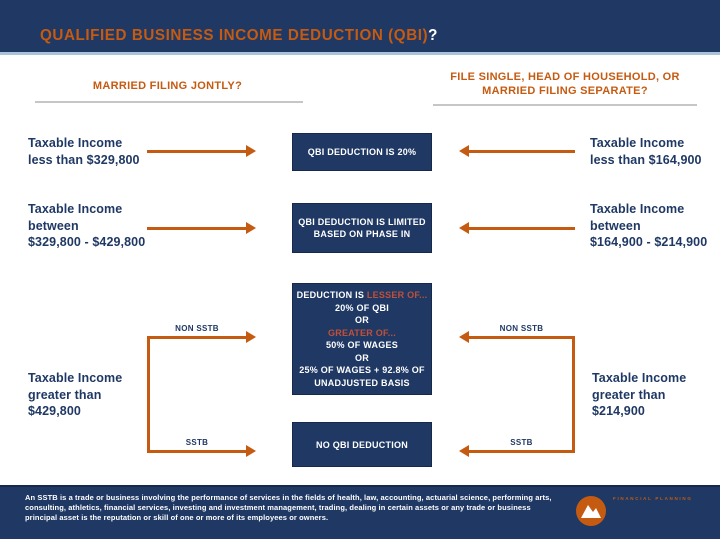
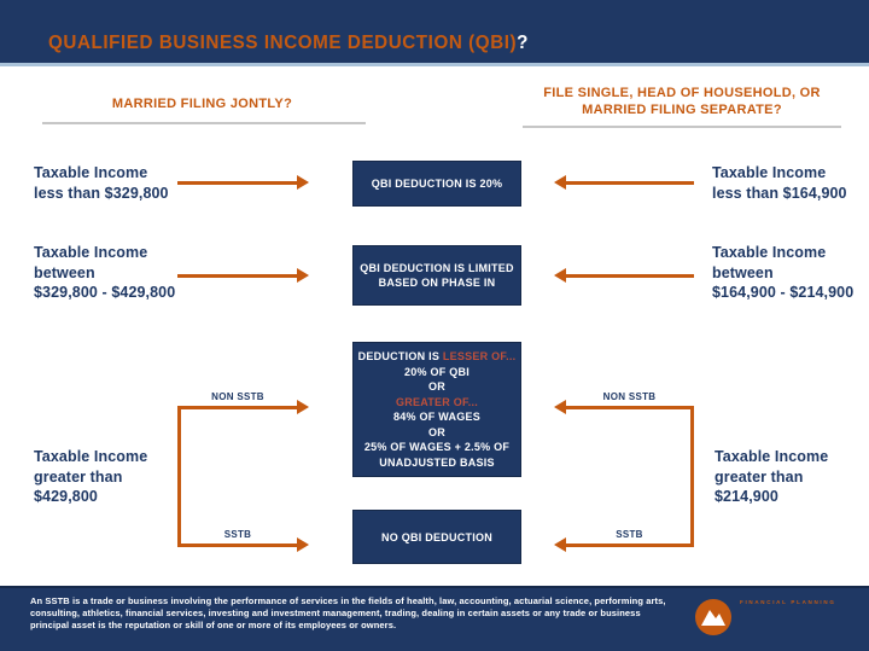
  QUALIFIED BUSINESS INCOME DEDUCTION (QBI)?
  MARRIED FILING JONTLY?
  FILE SINGLE, HEAD OF HOUSEHOLD, OR
  MARRIED FILING SEPARATE?
  Taxable Income
  less than $329,800
  Taxable Income
  between
  $329,800 - $429,800
  Taxable Income
  greater than
  $429,800
  Taxable Income
  less than $164,900
  Taxable Income
  between
  $164,900 - $214,900
  Taxable Income
  greater than
  $214,900
  QBI DEDUCTION IS 20%
  QBI DEDUCTION IS LIMITED
  BASED ON PHASE IN
  DEDUCTION IS LESSER OF...
  20% OF QBI
  OR
  GREATER OF...
- 50% OF WAGES
+ 84% OF WAGES
  OR
- 25% OF WAGES + 92.8% OF
+ 25% OF WAGES + 2.5% OF
  UNADJUSTED BASIS
  NO QBI DEDUCTION
  NON SSTB
  SSTB
  NON SSTB
  SSTB
  An SSTB is a trade or business involving the performance of services in the fields of health, law, accounting, actuarial science, performing arts, consulting, athletics, financial services, investing and investment management, trading, dealing in certain assets or any trade or business principal asset is the reputation or skill of one or more of its employees or owners.
